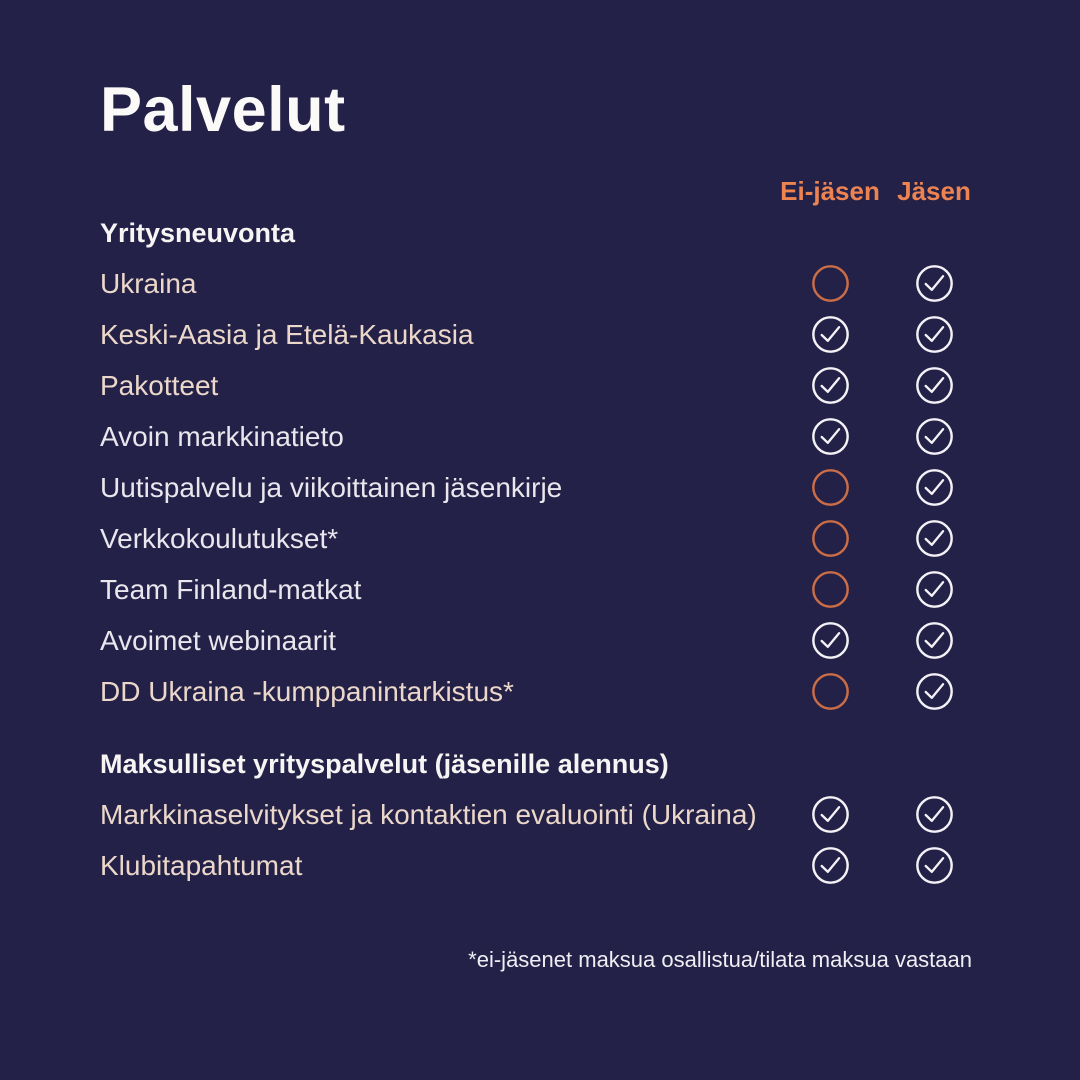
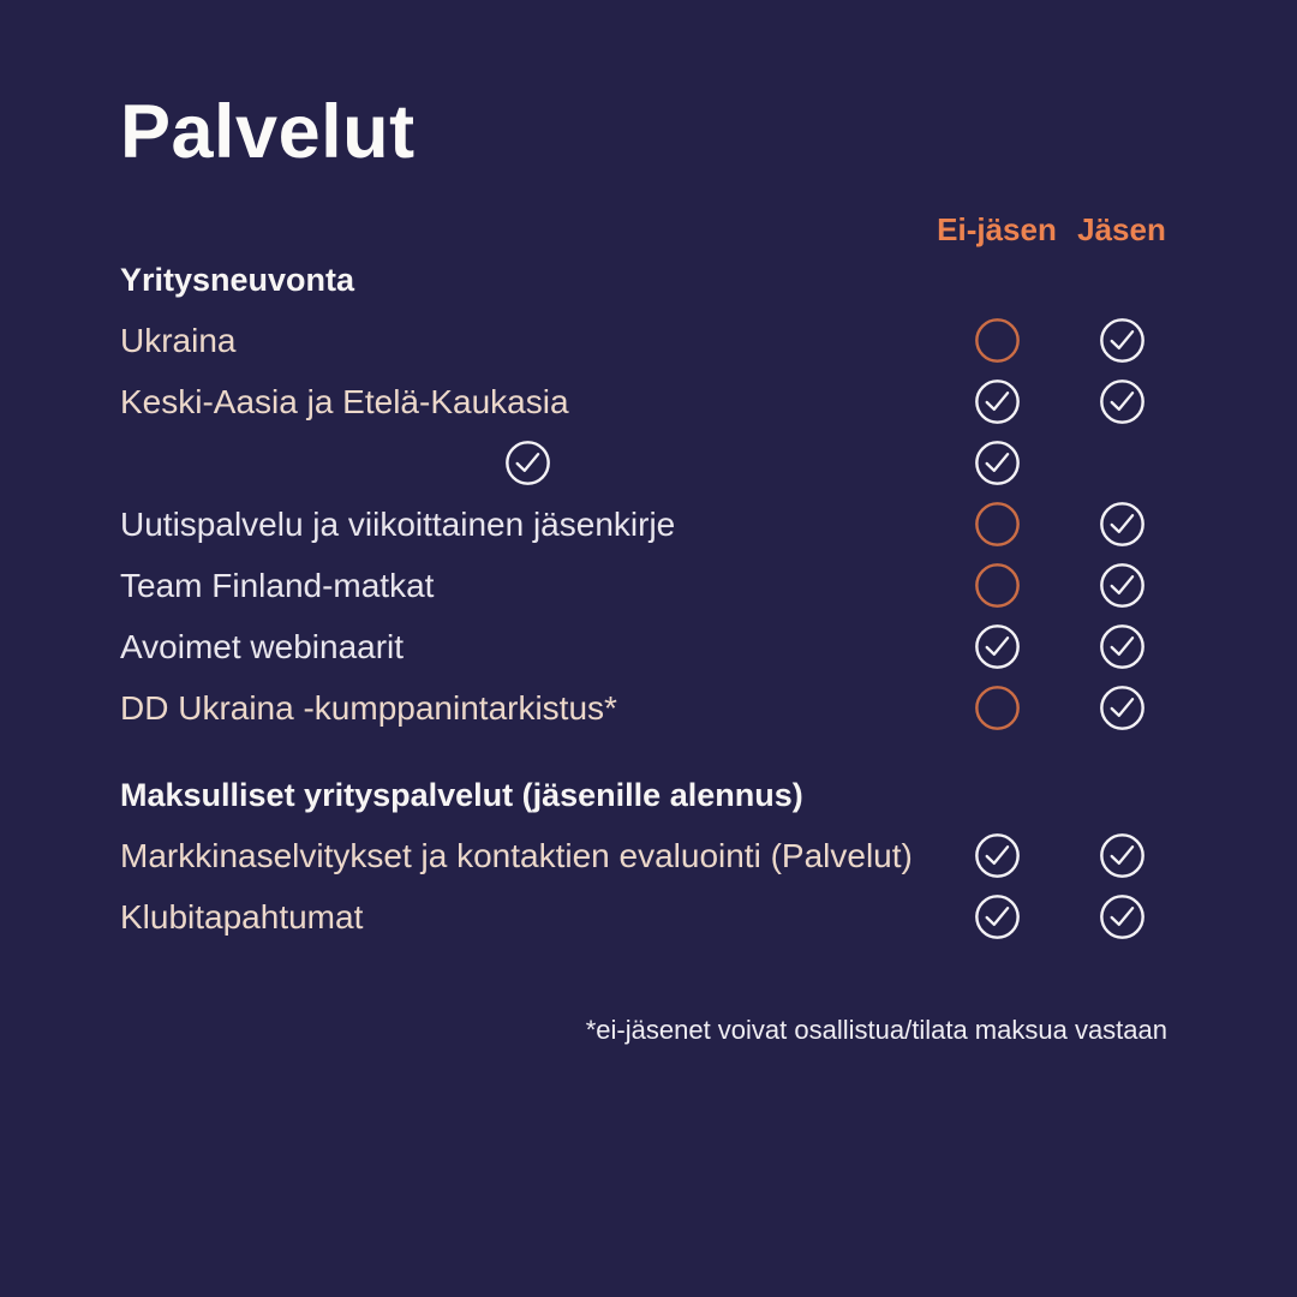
  Palvelut
  Ei-jäsen
  Jäsen
  Yritysneuvonta
  Ukraina
  Keski-Aasia ja Etelä-Kaukasia
- Pakotteet
- Avoin markkinatieto
  Uutispalvelu ja viikoittainen jäsenkirje
- Verkkokoulutukset*
  Team Finland-matkat
  Avoimet webinaarit
  DD Ukraina -kumppanintarkistus*
  Maksulliset yrityspalvelut (jäsenille alennus)
- Markkinaselvitykset ja kontaktien evaluointi (Ukraina)
+ Markkinaselvitykset ja kontaktien evaluointi (Palvelut)
  Klubitapahtumat
- *ei-jäsenet maksua osallistua/tilata maksua vastaan
+ *ei-jäsenet voivat osallistua/tilata maksua vastaan
